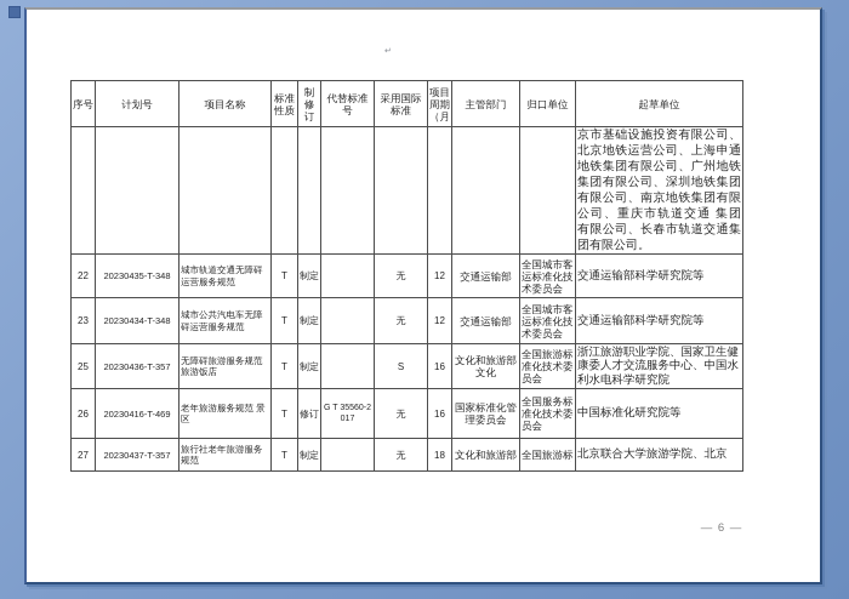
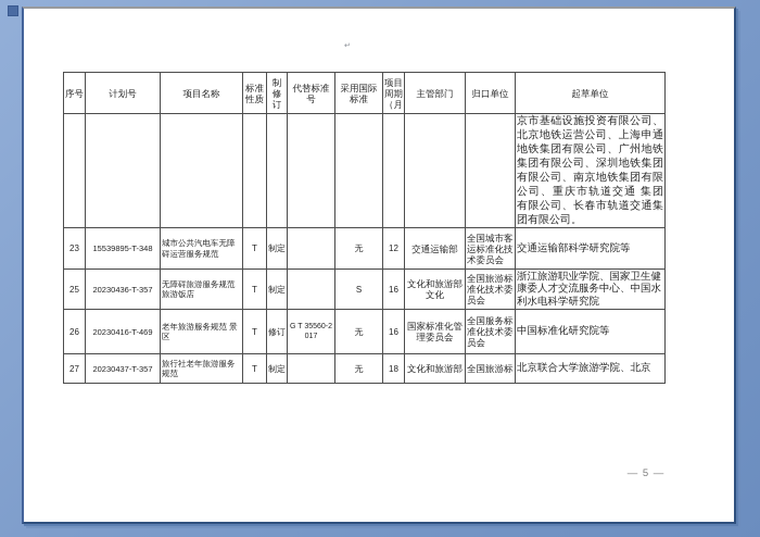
  序号	计划号	项目名称	标准性质	制修订	代替标准号	采用国际标准	项目周期（月	主管部门	归口单位	起草单位
  										京市基础设施投资有限公司、北京地铁运营公司、上海申通地铁集团有限公司、广州地铁集团有限公司、深圳地铁集团有限公司、南京地铁集团有限公司、重庆市轨道交通 集团 有限公司、长春市轨道交通集团有限公司。
- 22	20230435-T-348	城市轨道交通无障碍运营服务规范	T	制定		无	12	交通运输部	全国城市客运标准化技术委员会	交通运输部科学研究院等
- 23	20230434-T-348	城市公共汽电车无障碍运营服务规范	T	制定		无	12	交通运输部	全国城市客运标准化技术委员会	交通运输部科学研究院等
+ 23	15539895-T-348	城市公共汽电车无障碍运营服务规范	T	制定		无	12	交通运输部	全国城市客运标准化技术委员会	交通运输部科学研究院等
  25	20230436-T-357	无障碍旅游服务规范 旅游饭店	T	制定		S	16	文化和旅游部 文化	全国旅游标准化技术委员会	浙江旅游职业学院、国家卫生健康委人才交流服务中心、中国水利水电科学研究院
  26	20230416-T-469	老年旅游服务规范 景区	T	修订		无	16	国家标准化管理委员会	全国服务标准化技术委员会	中国标准化研究院等
  27	20230437-T-357	旅行社老年旅游服务规范	T	制定		无	18	文化和旅游部	全国旅游标	北京联合大学旅游学院、北京
- — 6 —
+ — 5 —
